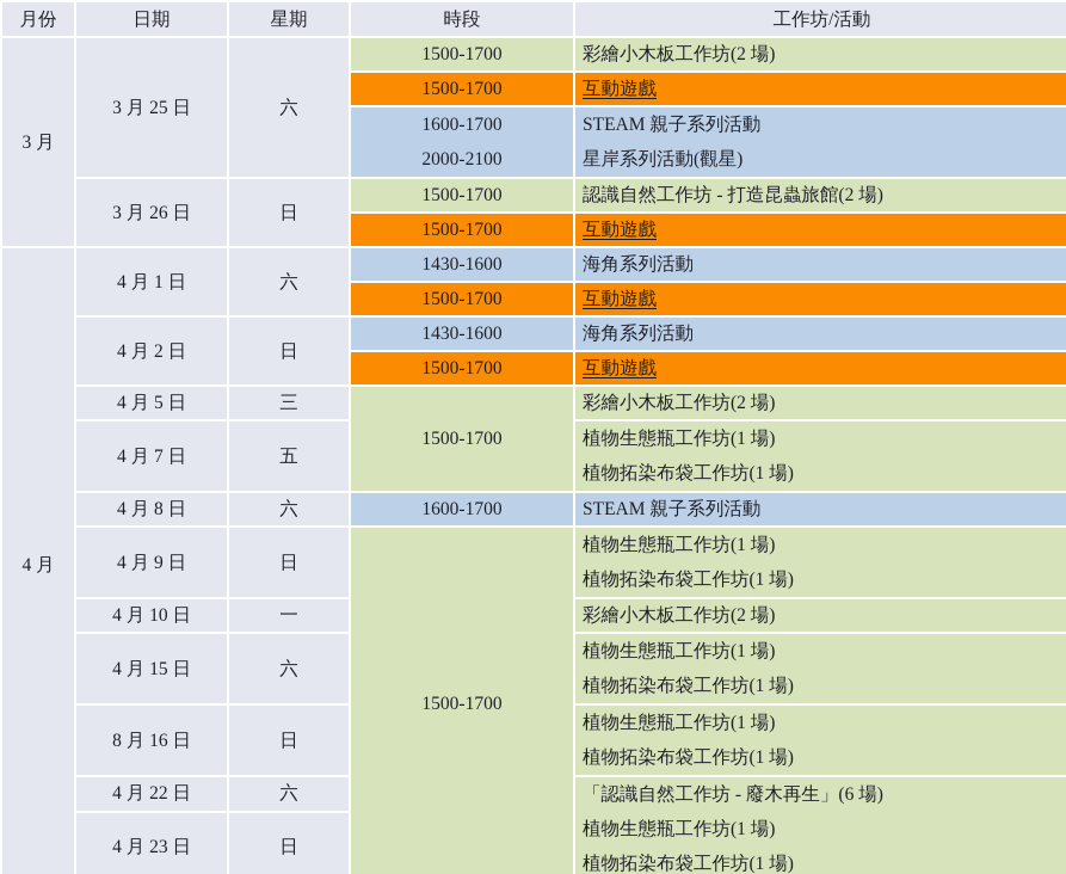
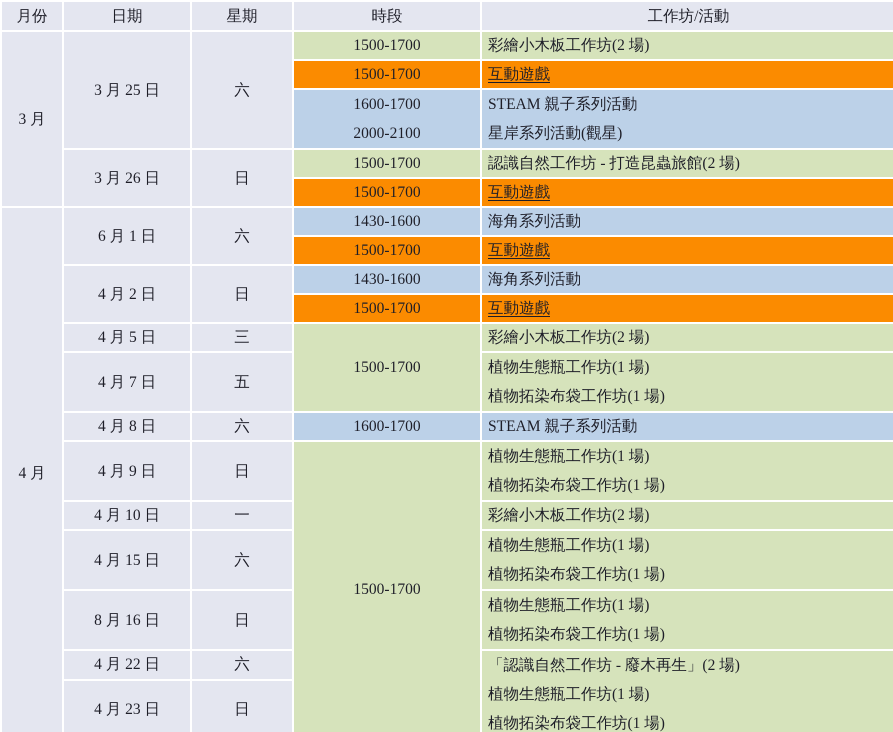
  月份	日期	星期	時段	工作坊/活動
  3 月	3 月 25 日	六	1500-1700	彩繪小木板工作坊(2 場)
  1500-1700	互動遊戲
  1600-1700 2000-2100	STEAM 親子系列活動 星岸系列活動(觀星)
  3 月 26 日	日	1500-1700	認識自然工作坊 - 打造昆蟲旅館(2 場)
  1500-1700	互動遊戲
- 4 月	4 月 1 日	六	1430-1600	海角系列活動
+ 4 月	6 月 1 日	六	1430-1600	海角系列活動
  1500-1700	互動遊戲
  4 月 2 日	日	1430-1600	海角系列活動
  1500-1700	互動遊戲
  4 月 5 日	三	1500-1700	彩繪小木板工作坊(2 場)
  4 月 7 日	五	植物生態瓶工作坊(1 場) 植物拓染布袋工作坊(1 場)
  4 月 8 日	六	1600-1700	STEAM 親子系列活動
  4 月 9 日	日	1500-1700	植物生態瓶工作坊(1 場) 植物拓染布袋工作坊(1 場)
  4 月 10 日	一	彩繪小木板工作坊(2 場)
  4 月 15 日	六	植物生態瓶工作坊(1 場) 植物拓染布袋工作坊(1 場)
  8 月 16 日	日	植物生態瓶工作坊(1 場) 植物拓染布袋工作坊(1 場)
- 4 月 22 日	六	「認識自然工作坊 - 廢木再生」(6 場) 植物生態瓶工作坊(1 場) 植物拓染布袋工作坊(1 場)
+ 4 月 22 日	六	「認識自然工作坊 - 廢木再生」(2 場) 植物生態瓶工作坊(1 場) 植物拓染布袋工作坊(1 場)
  4 月 23 日	日
